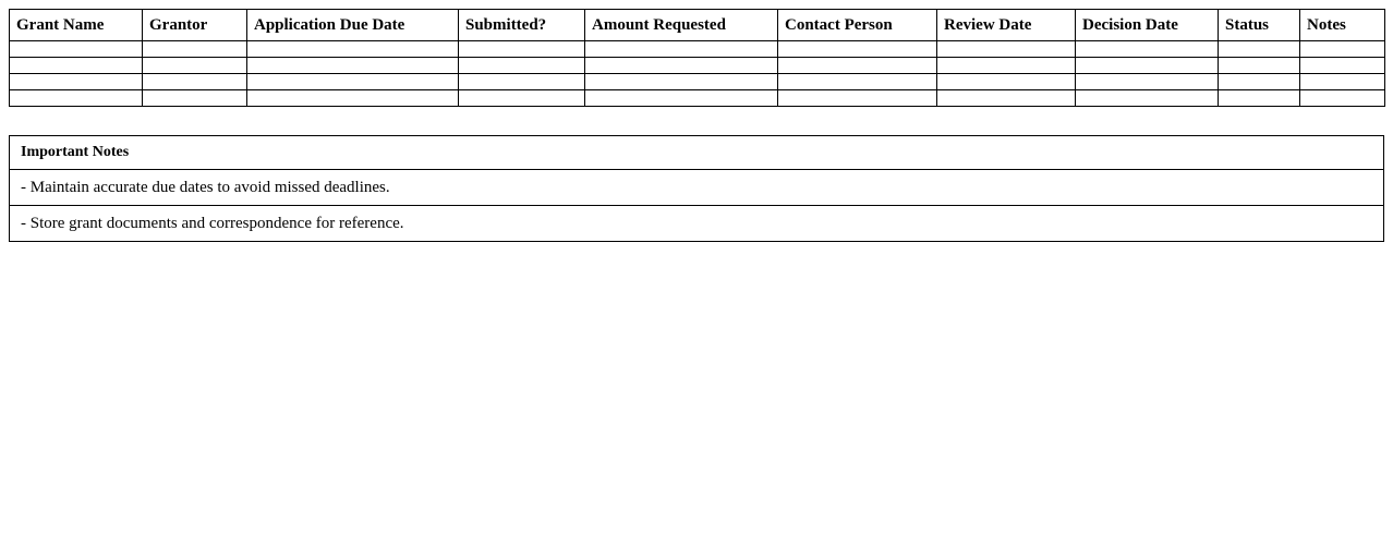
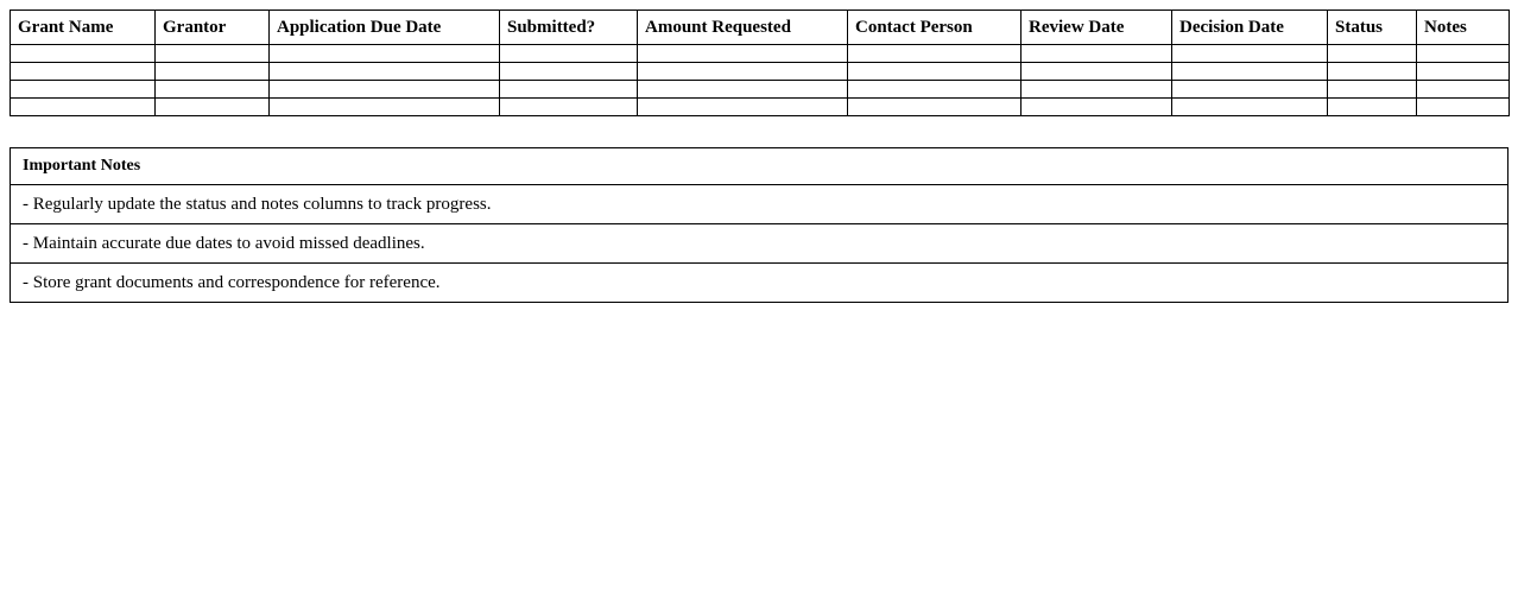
  Grant Name	Grantor	Application Due Date	Submitted?	Amount Requested	Contact Person	Review Date	Decision Date	Status	Notes
  Important Notes
+ - Regularly update the status and notes columns to track progress.
  - Maintain accurate due dates to avoid missed deadlines.
  - Store grant documents and correspondence for reference.
